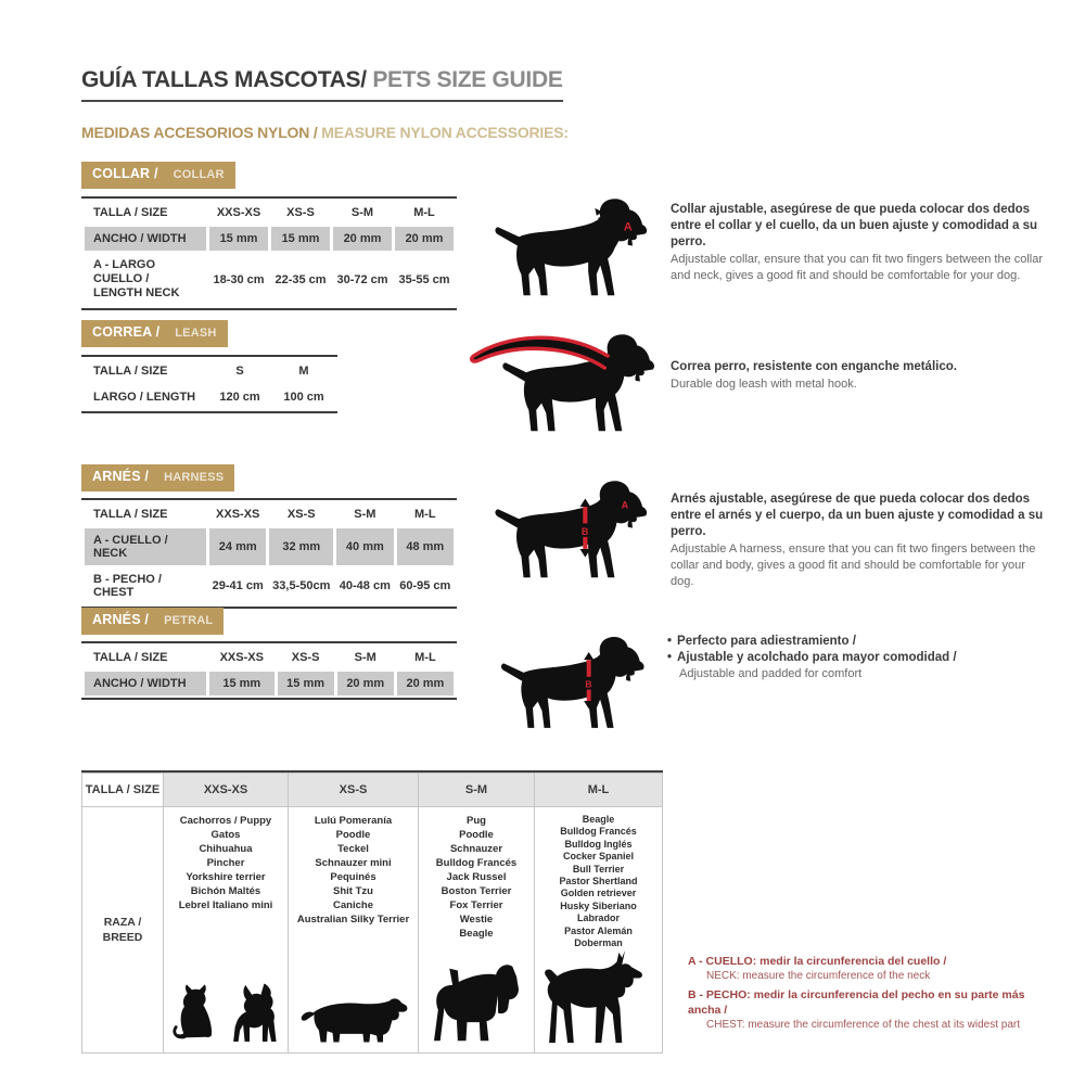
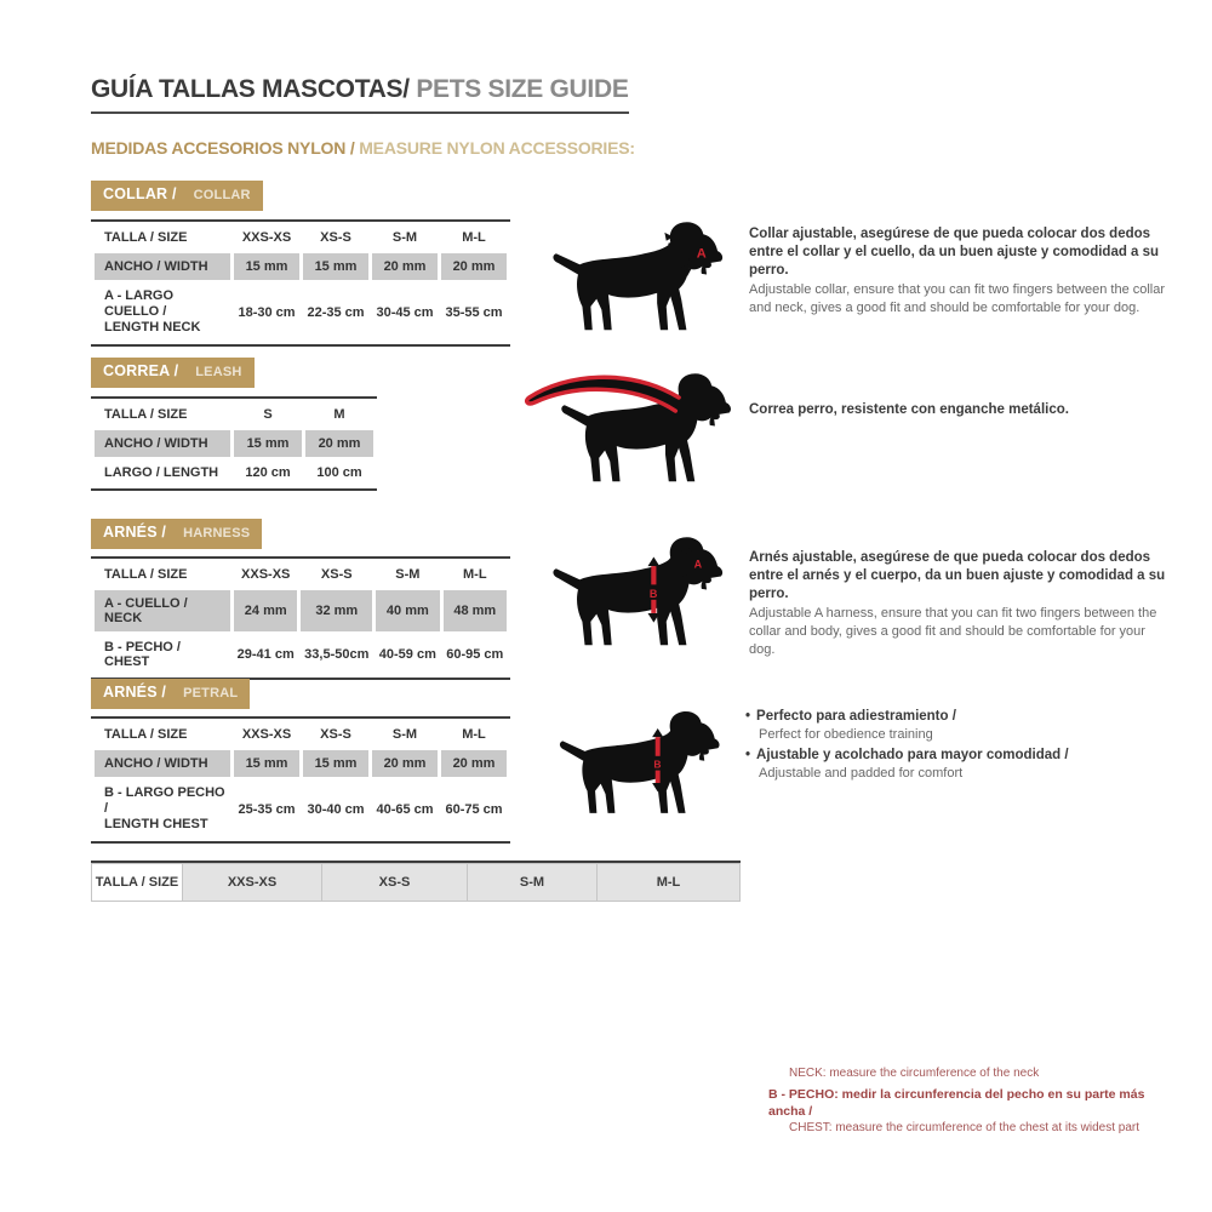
  GUÍA TALLAS MASCOTAS/ PETS SIZE GUIDE
  MEDIDAS ACCESORIOS NYLON / MEASURE NYLON ACCESSORIES:
  COLLAR / COLLAR
  TALLA / SIZE	XXS-XS	XS-S	S-M	M-L
  ANCHO / WIDTH	15 mm	15 mm	20 mm	20 mm
- A - LARGO CUELLO / LENGTH NECK	18-30 cm	22-35 cm	30-72 cm	35-55 cm
+ A - LARGO CUELLO / LENGTH NECK	18-30 cm	22-35 cm	30-45 cm	35-55 cm
  A
  Collar ajustable, asegúrese de que pueda colocar dos dedos entre el collar y el cuello, da un buen ajuste y comodidad a su perro.
  Adjustable collar, ensure that you can fit two fingers between the collar and neck, gives a good fit and should be comfortable for your dog.
  CORREA / LEASH
  TALLA / SIZE	S	M
+ ANCHO / WIDTH	15 mm	20 mm
  LARGO / LENGTH	120 cm	100 cm
  Correa perro, resistente con enganche metálico.
- Durable dog leash with metal hook.
  ARNÉS / HARNESS
  TALLA / SIZE	XXS-XS	XS-S	S-M	M-L
  A - CUELLO / NECK	24 mm	32 mm	40 mm	48 mm
- B - PECHO / CHEST	29-41 cm	33,5-50cm	40-48 cm	60-95 cm
+ B - PECHO / CHEST	29-41 cm	33,5-50cm	40-59 cm	60-95 cm
  A
  B
  Arnés ajustable, asegúrese de que pueda colocar dos dedos entre el arnés y el cuerpo, da un buen ajuste y comodidad a su perro.
  Adjustable A harness, ensure that you can fit two fingers between the collar and body, gives a good fit and should be comfortable for your dog.
  ARNÉS / PETRAL
  TALLA / SIZE	XXS-XS	XS-S	S-M	M-L
  ANCHO / WIDTH	15 mm	15 mm	20 mm	20 mm
+ B - LARGO PECHO / LENGTH CHEST	25-35 cm	30-40 cm	40-65 cm	60-75 cm
  B
  • Perfecto para adiestramiento /
+ Perfect for obedience training
  • Ajustable y acolchado para mayor comodidad /
  Adjustable and padded for comfort
  TALLA / SIZE	XXS-XS	XS-S	S-M	M-L
- RAZA / BREED	Cachorros / Puppy Gatos Chihuahua Pincher Yorkshire terrier Bichón Maltés Lebrel Italiano mini	Lulú Pomeranía Poodle Teckel Schnauzer mini Pequinés Shit Tzu Caniche Australian Silky Terrier	Pug Poodle Schnauzer Bulldog Francés Jack Russel Boston Terrier Fox Terrier Westie Beagle	Beagle Bulldog Francés Bulldog Inglés Cocker Spaniel Bull Terrier Pastor Shertland Golden retriever Husky Siberiano Labrador Pastor Alemán Doberman
- A - CUELLO: medir la circunferencia del cuello /
  NECK: measure the circumference of the neck
  B - PECHO: medir la circunferencia del pecho en su parte más ancha /
  CHEST: measure the circumference of the chest at its widest part
